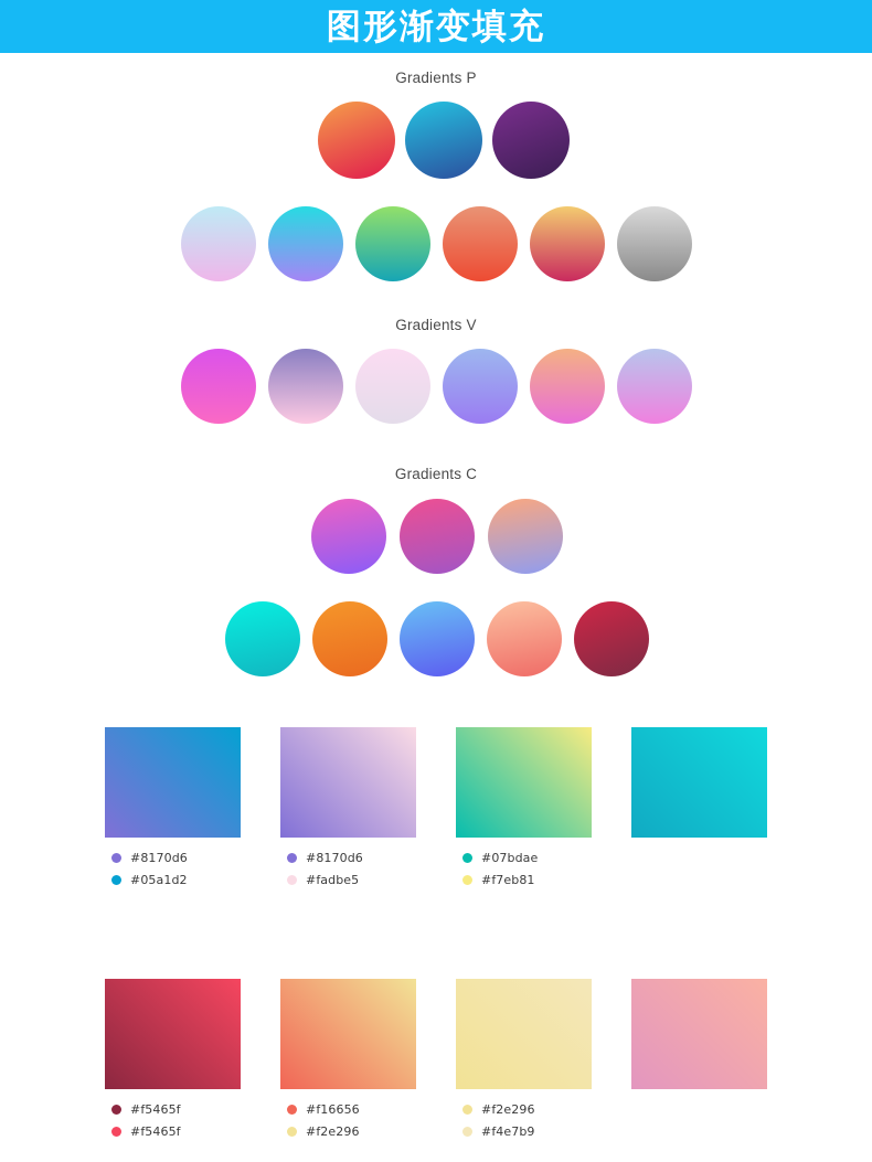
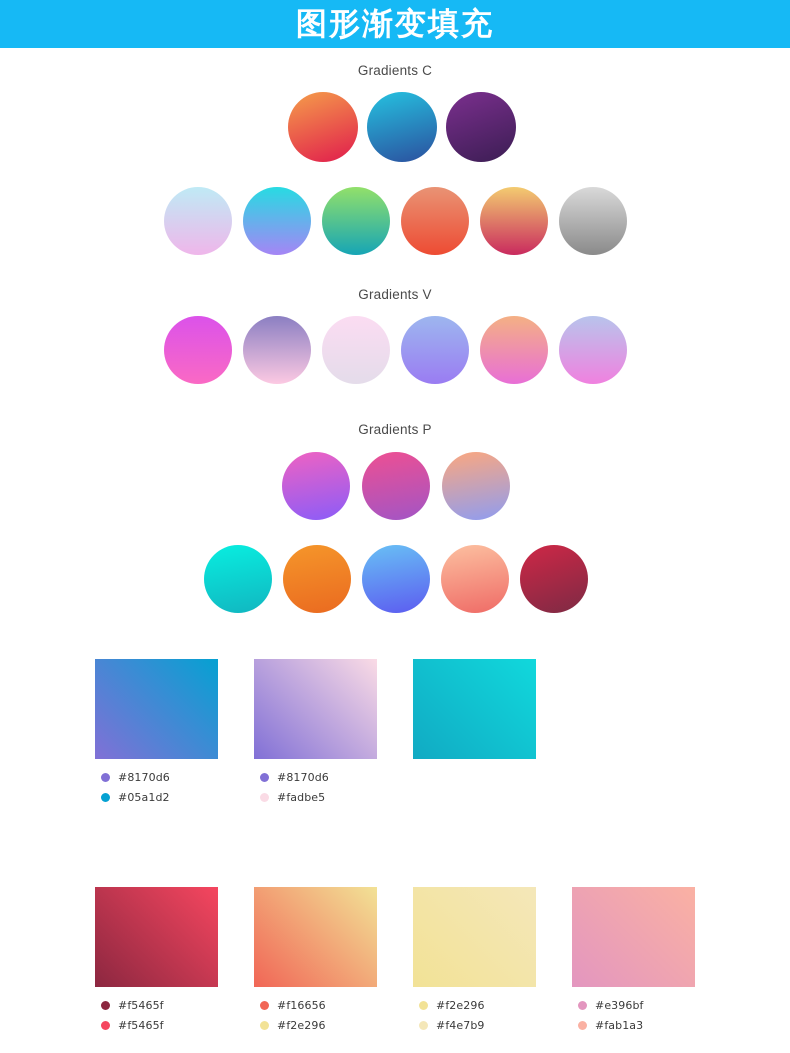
  图形渐变填充
- Gradients P
+ Gradients C
  Gradients V
- Gradients C
+ Gradients P
  #8170d6
  #05a1d2
  #8170d6
  #fadbe5
- #07bdae
- #f7eb81
  #f5465f
  #f5465f
  #f16656
  #f2e296
  #f2e296
  #f4e7b9
+ #e396bf
+ #fab1a3
